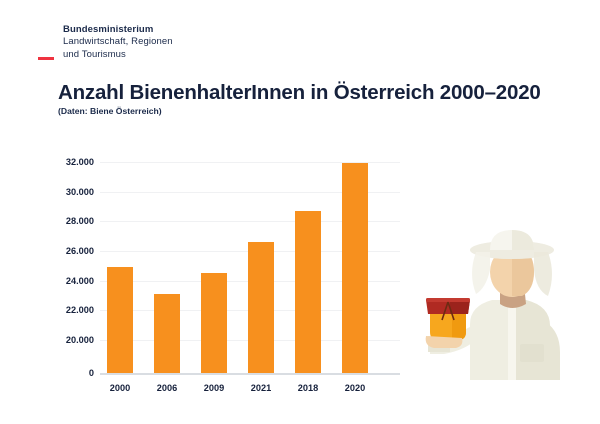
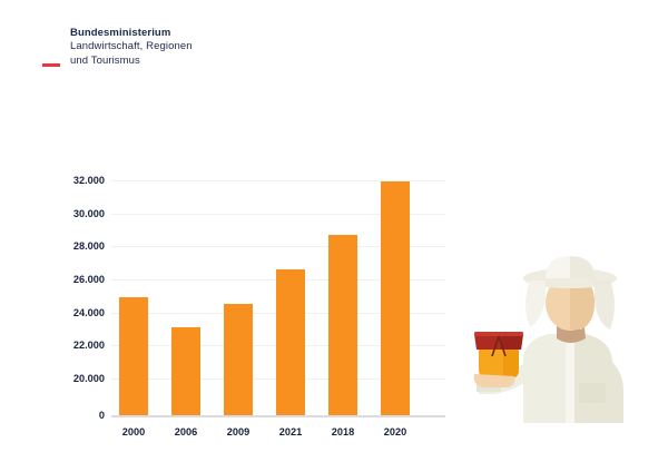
  Bundesministerium
  Landwirtschaft, Regionen
  und Tourismus
- Anzahl BienenhalterInnen in Österreich 2000–2020
- (Daten: Biene Österreich)
  32.000
  30.000
  28.000
  26.000
  24.000
  22.000
  20.000
  0
  2000
  2006
  2009
  2021
  2018
  2020
